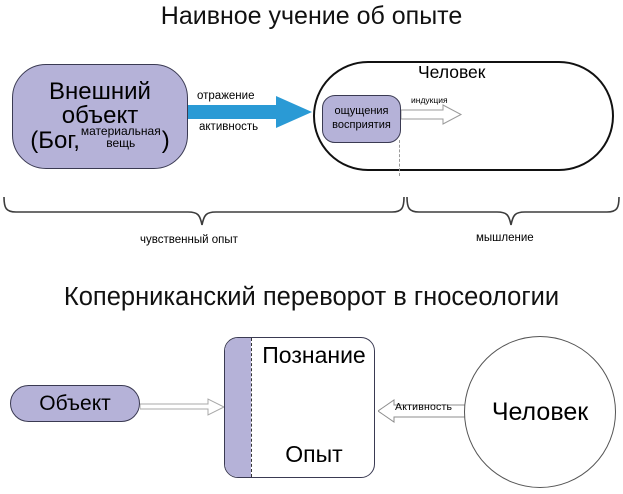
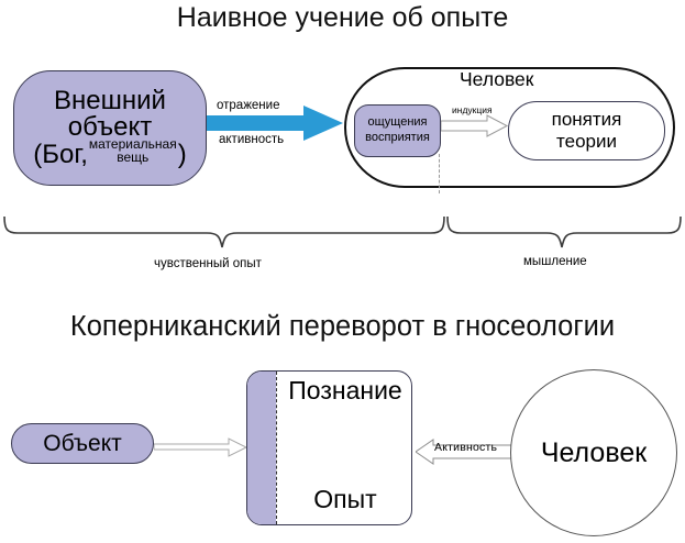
  Наивное учение об опыте
  Внешний
  объект
  (Бог,
  материальная
  вещь
  )
  отражение
  активность
  Человек
  ощущения
  восприятия
  индукция
+ понятия
+ теории
  чувственный опыт
  мышление
  Коперниканский переворот в гносеологии
  Объект
  Познание
  Опыт
  Активность
  Человек
